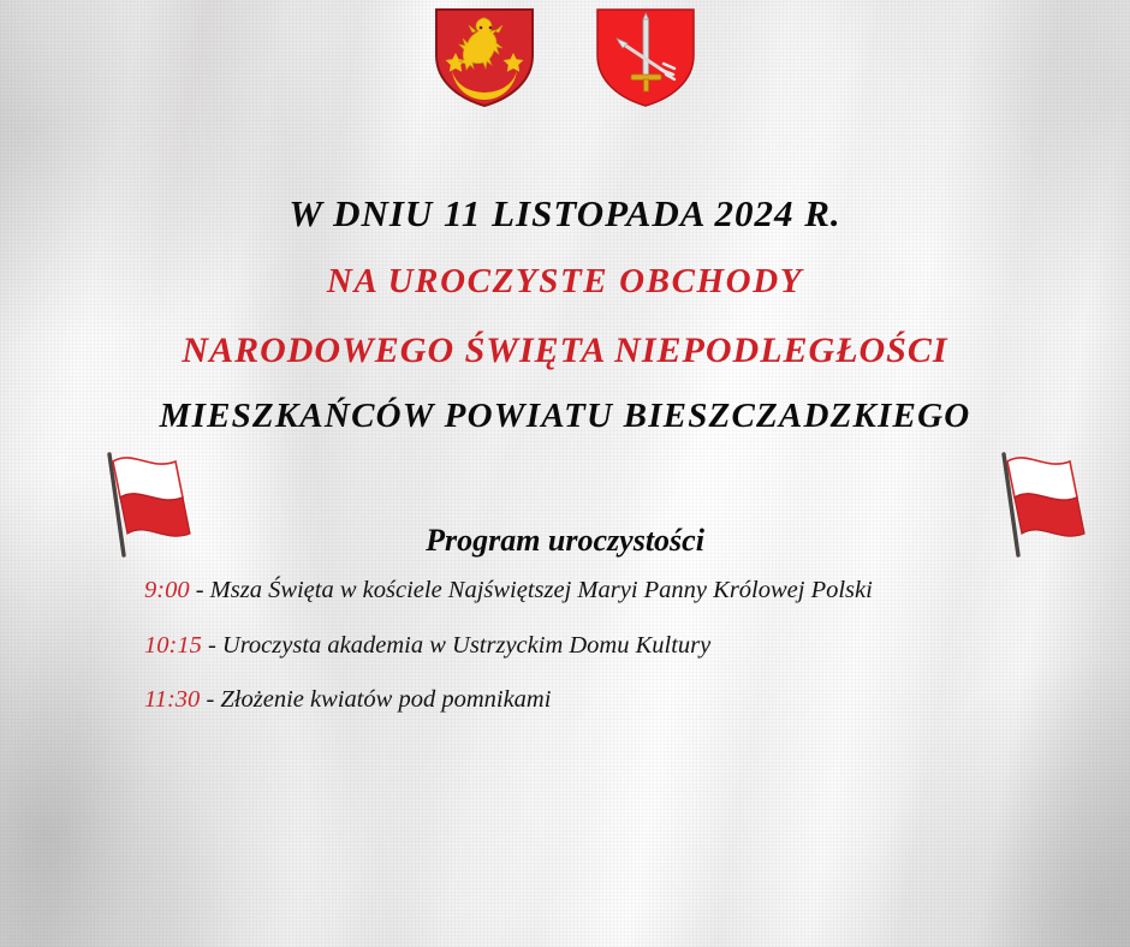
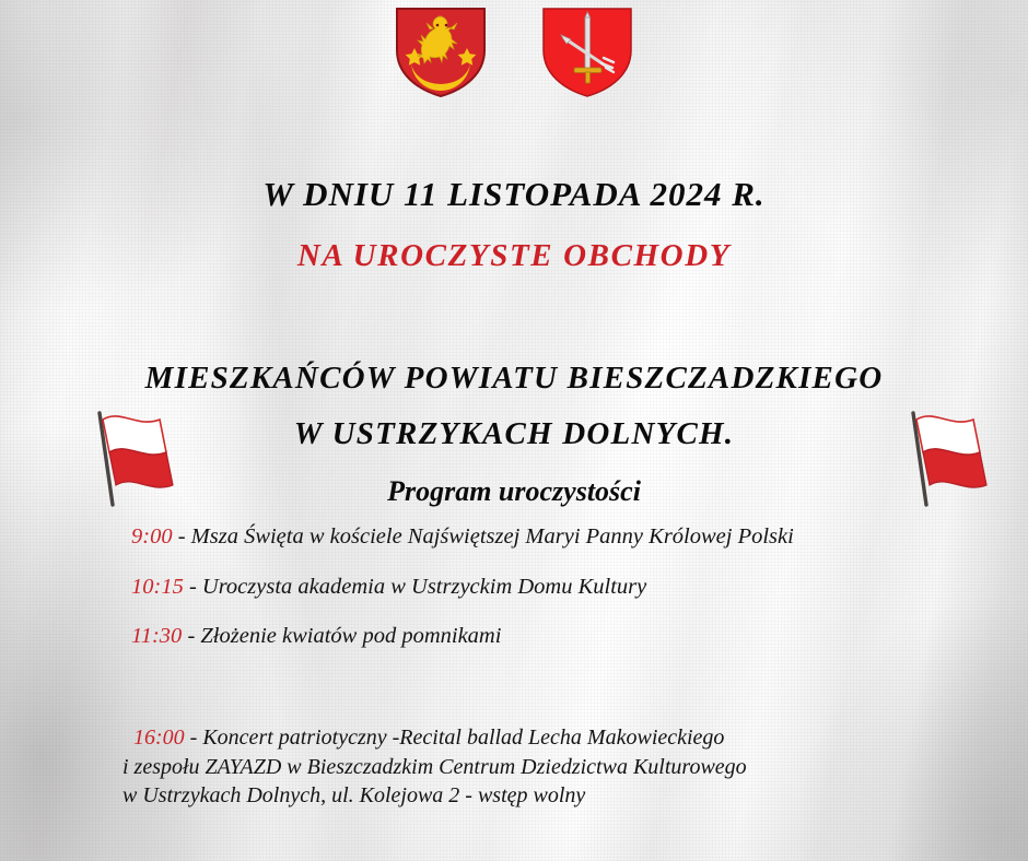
  W DNIU 11 LISTOPADA 2024 R.
  NA UROCZYSTE OBCHODY
- NARODOWEGO ŚWIĘTA NIEPODLEGŁOŚCI
  MIESZKAŃCÓW POWIATU BIESZCZADZKIEGO
+ W USTRZYKACH DOLNYCH.
  Program uroczystości
  9:00 - Msza Święta w kościele Najświętszej Maryi Panny Królowej Polski
  10:15 - Uroczysta akademia w Ustrzyckim Domu Kultury
  11:30 - Złożenie kwiatów pod pomnikami
+ 16:00 - Koncert patriotyczny -Recital ballad Lecha Makowieckiego
+ i zespołu ZAYAZD w Bieszczadzkim Centrum Dziedzictwa Kulturowego
+ w Ustrzykach Dolnych, ul. Kolejowa 2 - wstęp wolny
